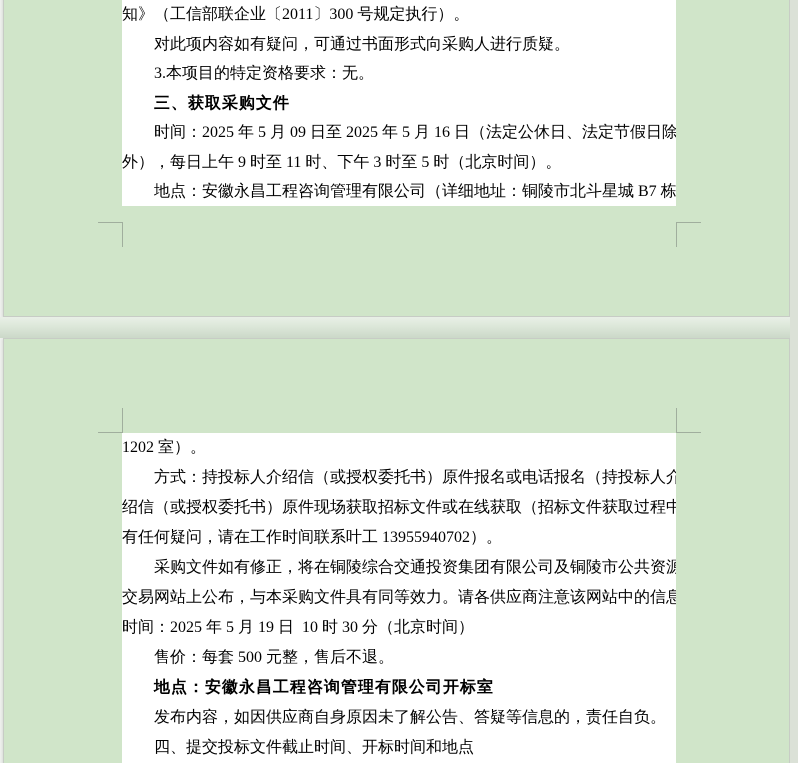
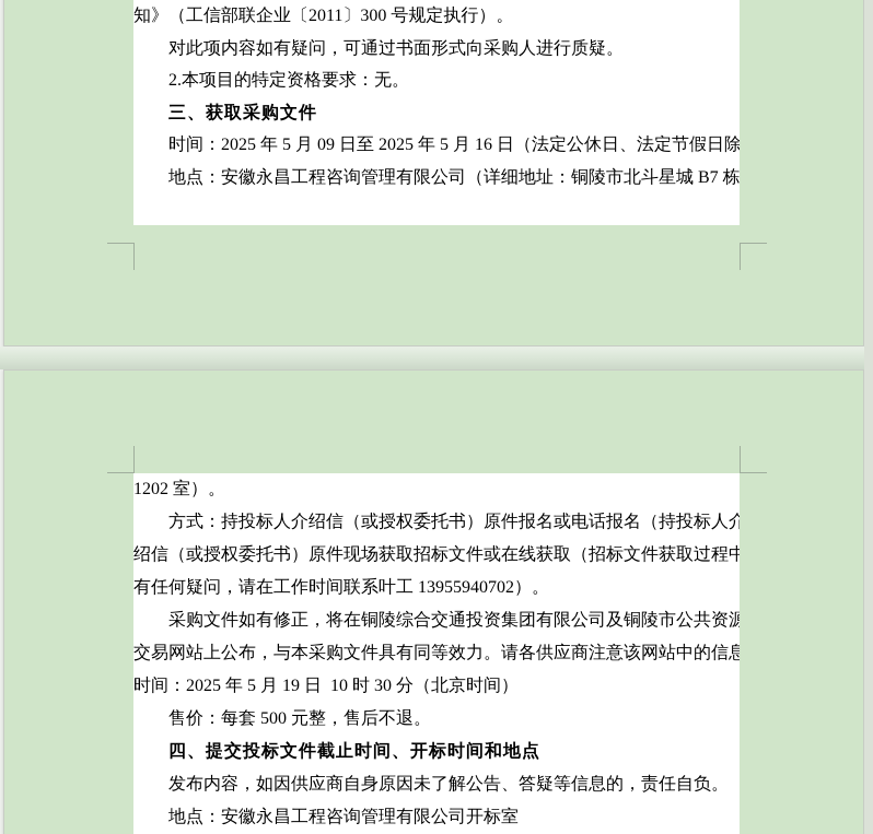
  知》（工信部联企业〔2011〕300 号规定执行）。
  对此项内容如有疑问，可通过书面形式向采购人进行质疑。
- 3.本项目的特定资格要求：无。
+ 2.本项目的特定资格要求：无。
  三、获取采购文件
  时间：2025 年 5 月 09 日至 2025 年 5 月 16 日（法定公休日、法定节假日除
- 外），每日上午 9 时至 11 时、下午 3 时至 5 时（北京时间）。
  地点：安徽永昌工程咨询管理有限公司（详细地址：铜陵市北斗星城 B7 栋
  1202 室）。
  方式：持投标人介绍信（或授权委托书）原件报名或电话报名（持投标人介
  绍信（或授权委托书）原件现场获取招标文件或在线获取（招标文件获取过程中
  有任何疑问，请在工作时间联系叶工 13955940702）。
  采购文件如有修正，将在铜陵综合交通投资集团有限公司及铜陵市公共资源
  交易网站上公布，与本采购文件具有同等效力。请各供应商注意该网站中的信息
  时间：2025 年 5 月 19 日 10 时 30 分（北京时间）
  售价：每套 500 元整，售后不退。
- 地点：安徽永昌工程咨询管理有限公司开标室
+ 四、提交投标文件截止时间、开标时间和地点
  发布内容，如因供应商自身原因未了解公告、答疑等信息的，责任自负。
- 四、提交投标文件截止时间、开标时间和地点
+ 地点：安徽永昌工程咨询管理有限公司开标室
